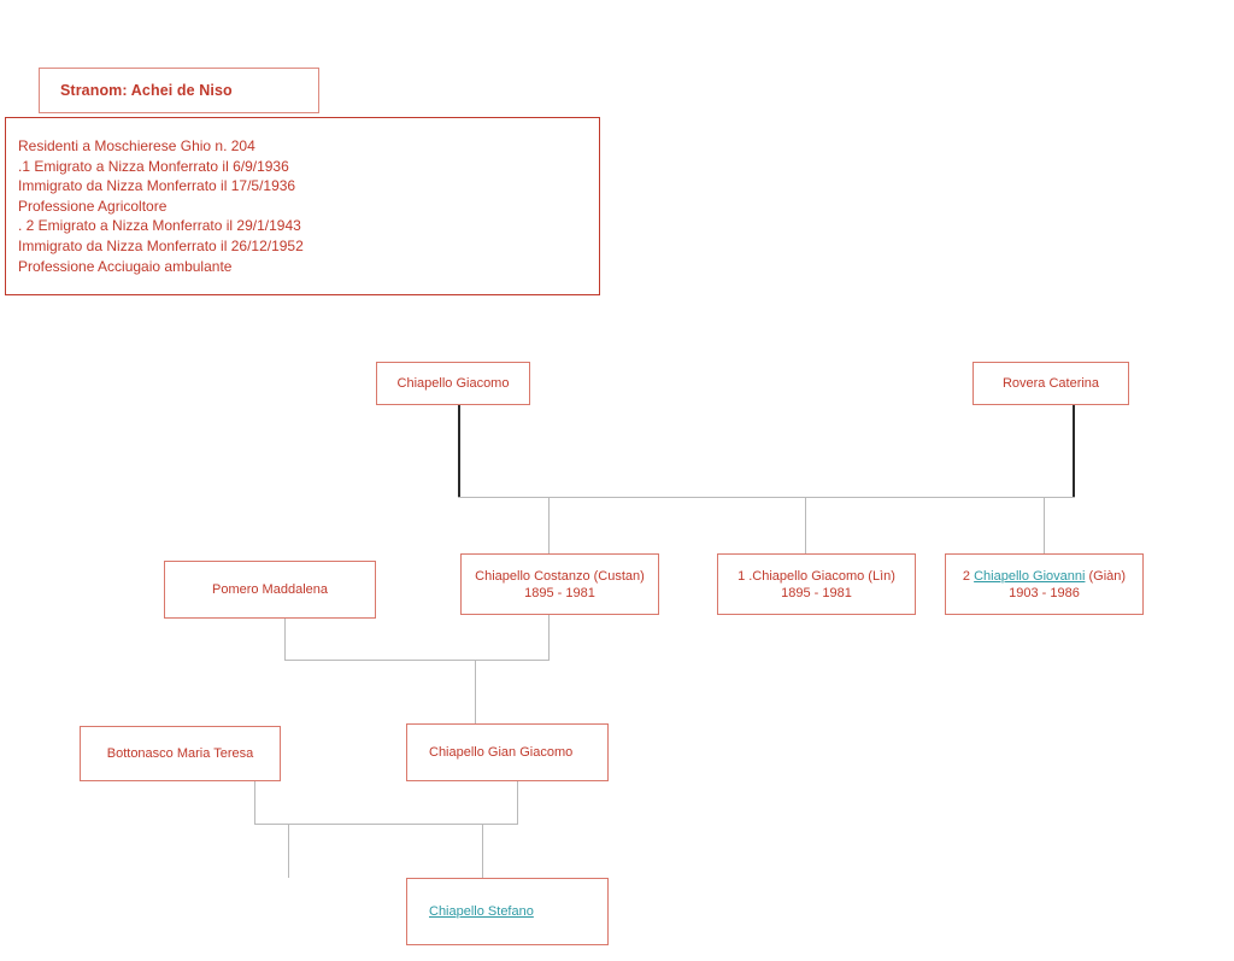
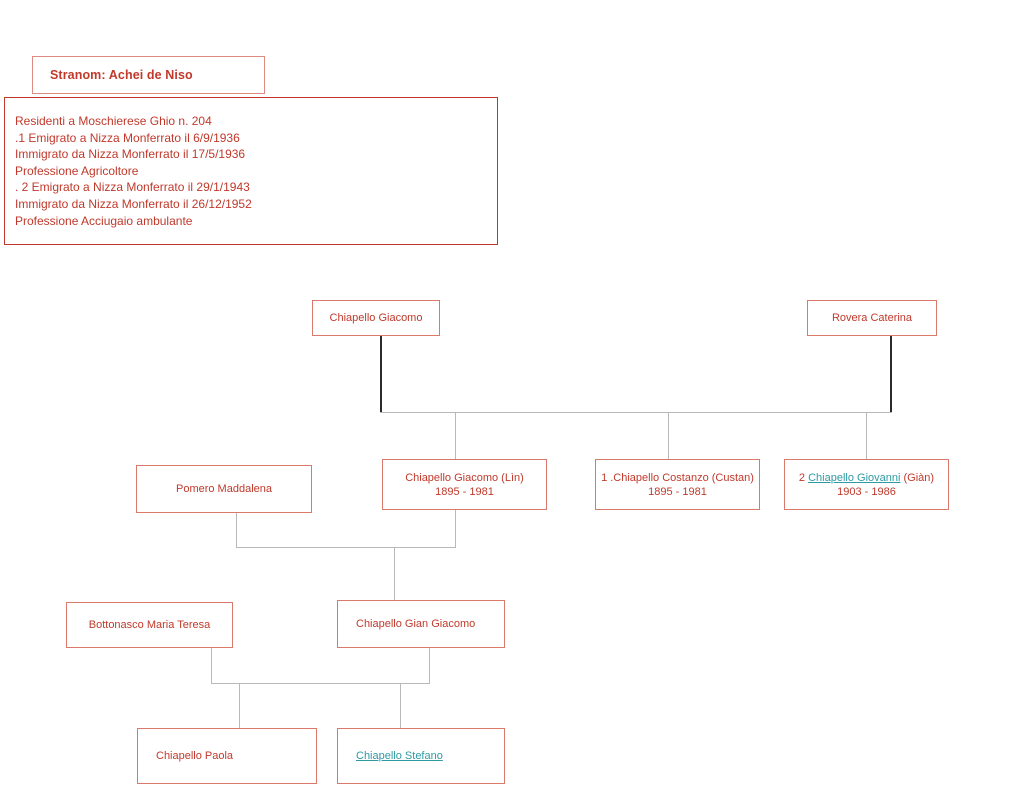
  Stranom: Achei de Niso
  Residenti a Moschierese Ghio n. 204
  .1 Emigrato a Nizza Monferrato il 6/9/1936
  Immigrato da Nizza Monferrato il 17/5/1936
  Professione Agricoltore
  . 2 Emigrato a Nizza Monferrato il 29/1/1943
  Immigrato da Nizza Monferrato il 26/12/1952
  Professione Acciugaio ambulante
  Chiapello Giacomo
  Rovera Caterina
  Pomero Maddalena
- Chiapello Costanzo (Custan)
+ Chiapello Giacomo (Lìn)
  1895 - 1981
- 1 .Chiapello Giacomo (Lìn)
+ 1 .Chiapello Costanzo (Custan)
  1895 - 1981
  2 Chiapello Giovanni (Giàn)
  1903 - 1986
  Bottonasco Maria Teresa
  Chiapello Gian Giacomo
+ Chiapello Paola
  Chiapello Stefano
